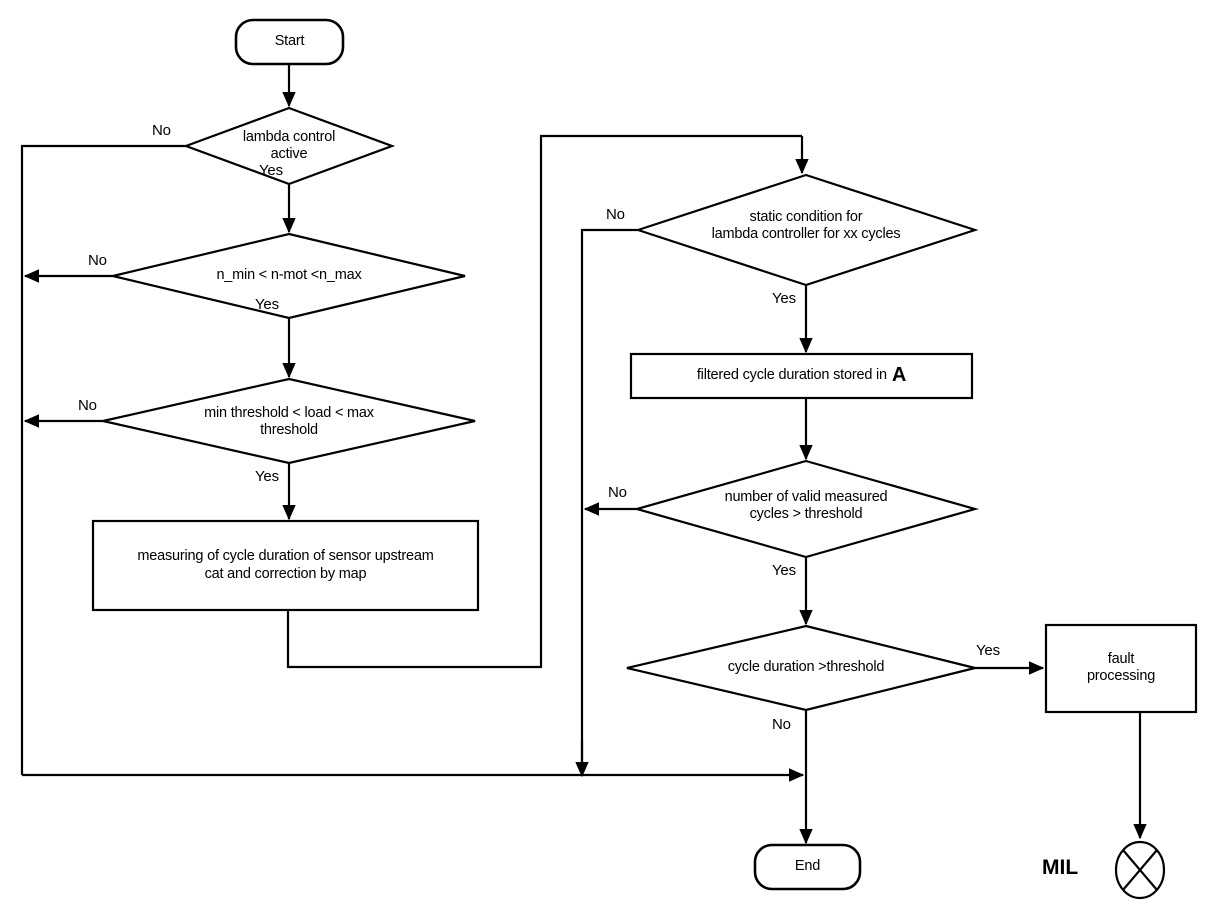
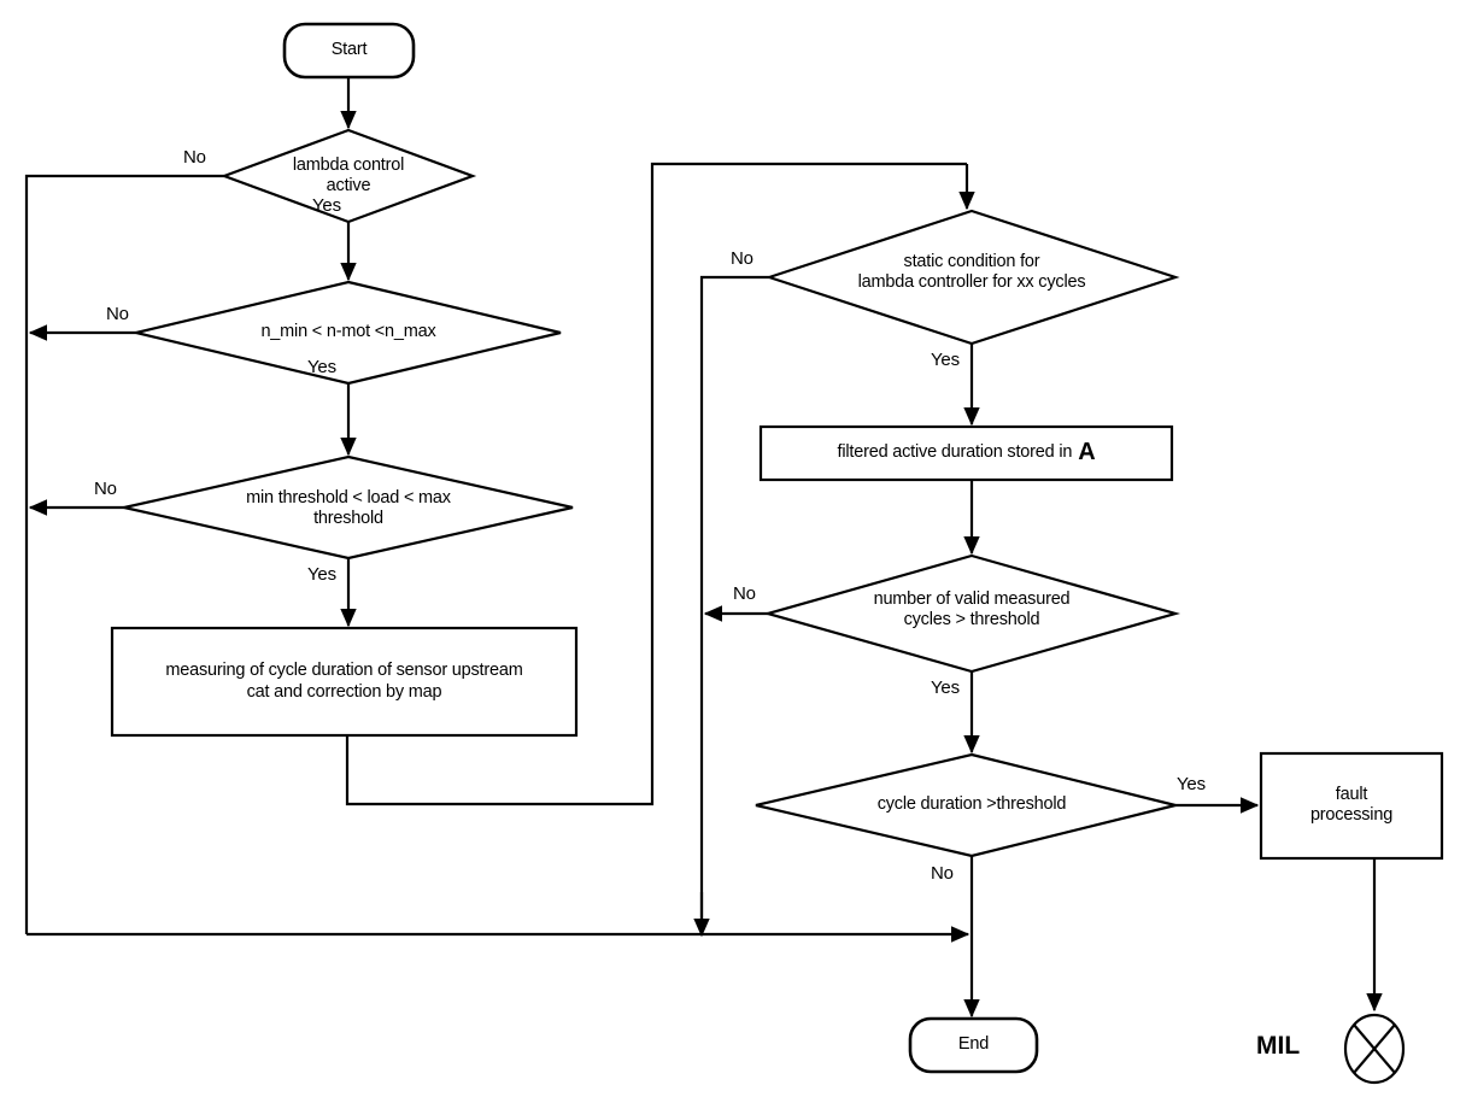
  Start
  lambda control
  active
  n_min < n-mot <n_max
  min threshold < load < max
  threshold
  measuring of cycle duration of sensor upstream
  cat and correction by map
  static condition for
  lambda controller for xx cycles
- filtered cycle duration stored in
+ filtered active duration stored in
  A
  number of valid measured
  cycles > threshold
  cycle duration >threshold
  fault
  processing
  End
  MIL
  No
  Yes
  No
  Yes
  No
  Yes
  No
  Yes
  No
  Yes
  Yes
  No
